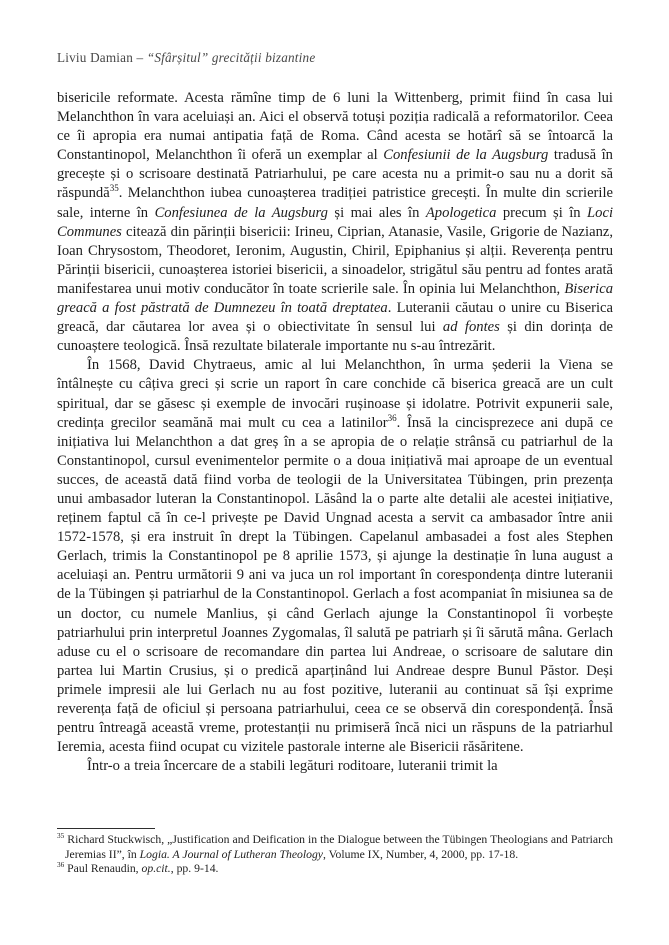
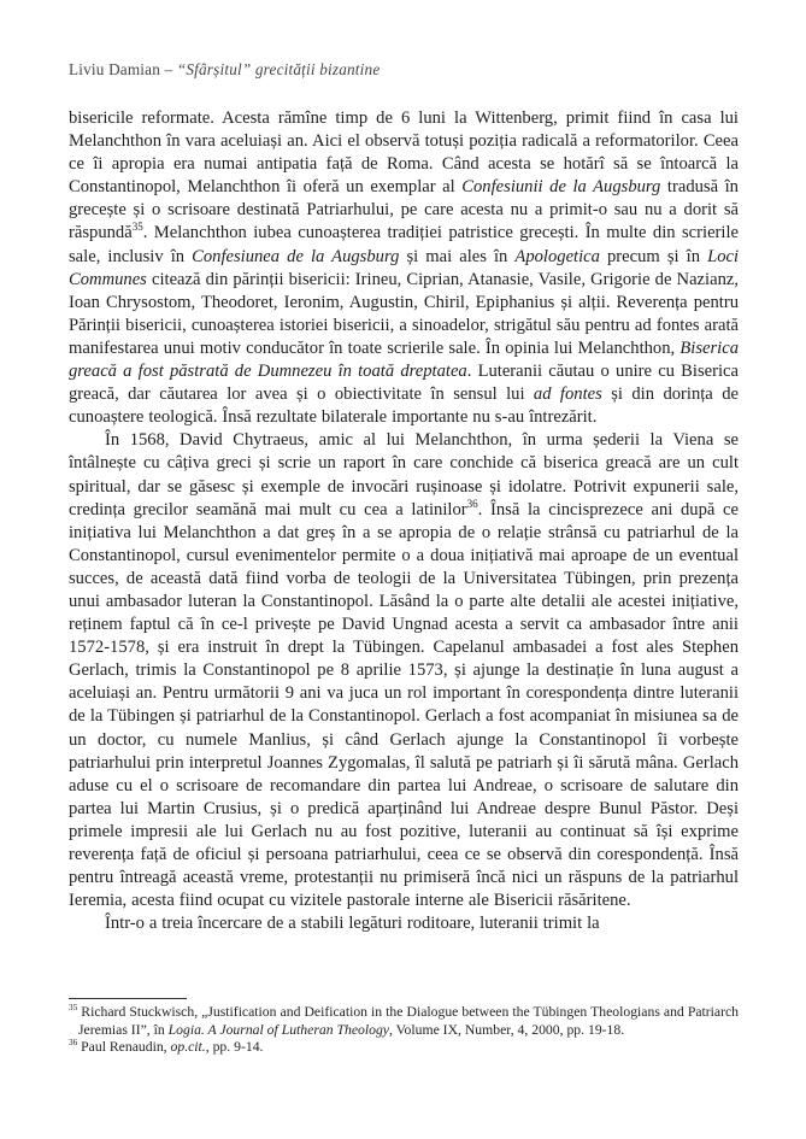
  Liviu Damian – “Sfârșitul” grecității bizantine
- bisericile reformate. Acesta rămîne timp de 6 luni la Wittenberg, primit fiind în casa lui Melanchthon în vara aceluiași an. Aici el observă totuși poziția radicală a reformatorilor. Ceea ce îi apropia era numai antipatia față de Roma. Când acesta se hotărî să se întoarcă la Constantinopol, Melanchthon îi oferă un exemplar al Confesiunii de la Augsburg tradusă în grecește și o scrisoare destinată Patriarhului, pe care acesta nu a primit-o sau nu a dorit să răspundă35. Melanchthon iubea cunoașterea tradiției patristice grecești. În multe din scrierile sale, interne în Confesiunea de la Augsburg și mai ales în Apologetica precum și în Loci Communes citează din părinții bisericii: Irineu, Ciprian, Atanasie, Vasile, Grigorie de Nazianz, Ioan Chrysostom, Theodoret, Ieronim, Augustin, Chiril, Epiphanius și alții. Reverența pentru Părinții bisericii, cunoașterea istoriei bisericii, a sinoadelor, strigătul său pentru ad fontes arată manifestarea unui motiv conducător în toate scrierile sale. În opinia lui Melanchthon, Biserica greacă a fost păstrată de Dumnezeu în toată dreptatea. Luteranii căutau o unire cu Biserica greacă, dar căutarea lor avea și o obiectivitate în sensul lui ad fontes și din dorința de cunoaștere teologică. Însă rezultate bilaterale importante nu s-au întrezărit.
+ bisericile reformate. Acesta rămîne timp de 6 luni la Wittenberg, primit fiind în casa lui Melanchthon în vara aceluiași an. Aici el observă totuși poziția radicală a reformatorilor. Ceea ce îi apropia era numai antipatia față de Roma. Când acesta se hotărî să se întoarcă la Constantinopol, Melanchthon îi oferă un exemplar al Confesiunii de la Augsburg tradusă în grecește și o scrisoare destinată Patriarhului, pe care acesta nu a primit-o sau nu a dorit să răspundă35. Melanchthon iubea cunoașterea tradiției patristice grecești. În multe din scrierile sale, inclusiv în Confesiunea de la Augsburg și mai ales în Apologetica precum și în Loci Communes citează din părinții bisericii: Irineu, Ciprian, Atanasie, Vasile, Grigorie de Nazianz, Ioan Chrysostom, Theodoret, Ieronim, Augustin, Chiril, Epiphanius și alții. Reverența pentru Părinții bisericii, cunoașterea istoriei bisericii, a sinoadelor, strigătul său pentru ad fontes arată manifestarea unui motiv conducător în toate scrierile sale. În opinia lui Melanchthon, Biserica greacă a fost păstrată de Dumnezeu în toată dreptatea. Luteranii căutau o unire cu Biserica greacă, dar căutarea lor avea și o obiectivitate în sensul lui ad fontes și din dorința de cunoaștere teologică. Însă rezultate bilaterale importante nu s-au întrezărit.
  În 1568, David Chytraeus, amic al lui Melanchthon, în urma șederii la Viena se întâlnește cu câțiva greci și scrie un raport în care conchide că biserica greacă are un cult spiritual, dar se găsesc și exemple de invocări rușinoase și idolatre. Potrivit expunerii sale, credința grecilor seamănă mai mult cu cea a latinilor36. Însă la cincisprezece ani după ce inițiativa lui Melanchthon a dat greș în a se apropia de o relație strânsă cu patriarhul de la Constantinopol, cursul evenimentelor permite o a doua inițiativă mai aproape de un eventual succes, de această dată fiind vorba de teologii de la Universitatea Tübingen, prin prezența unui ambasador luteran la Constantinopol. Lăsând la o parte alte detalii ale acestei inițiative, reținem faptul că în ce-l privește pe David Ungnad acesta a servit ca ambasador între anii 1572-1578, și era instruit în drept la Tübingen. Capelanul ambasadei a fost ales Stephen Gerlach, trimis la Constantinopol pe 8 aprilie 1573, și ajunge la destinație în luna august a aceluiași an. Pentru următorii 9 ani va juca un rol important în corespondența dintre luteranii de la Tübingen și patriarhul de la Constantinopol. Gerlach a fost acompaniat în misiunea sa de un doctor, cu numele Manlius, și când Gerlach ajunge la Constantinopol îi vorbește patriarhului prin interpretul Joannes Zygomalas, îl salută pe patriarh și îi sărută mâna. Gerlach aduse cu el o scrisoare de recomandare din partea lui Andreae, o scrisoare de salutare din partea lui Martin Crusius, și o predică aparținând lui Andreae despre Bunul Păstor. Deși primele impresii ale lui Gerlach nu au fost pozitive, luteranii au continuat să își exprime reverența față de oficiul și persoana patriarhului, ceea ce se observă din corespondență. Însă pentru întreagă această vreme, protestanții nu primiseră încă nici un răspuns de la patriarhul Ieremia, acesta fiind ocupat cu vizitele pastorale interne ale Bisericii răsăritene.
  Într-o a treia încercare de a stabili legături roditoare, luteranii trimit la
- 35 Richard Stuckwisch, „Justification and Deification in the Dialogue between the Tübingen Theologians and Patriarch Jeremias II”, în Logia. A Journal of Lutheran Theology, Volume IX, Number, 4, 2000, pp. 17-18.
+ 35 Richard Stuckwisch, „Justification and Deification in the Dialogue between the Tübingen Theologians and Patriarch Jeremias II”, în Logia. A Journal of Lutheran Theology, Volume IX, Number, 4, 2000, pp. 19-18.
  36 Paul Renaudin, op.cit., pp. 9-14.
